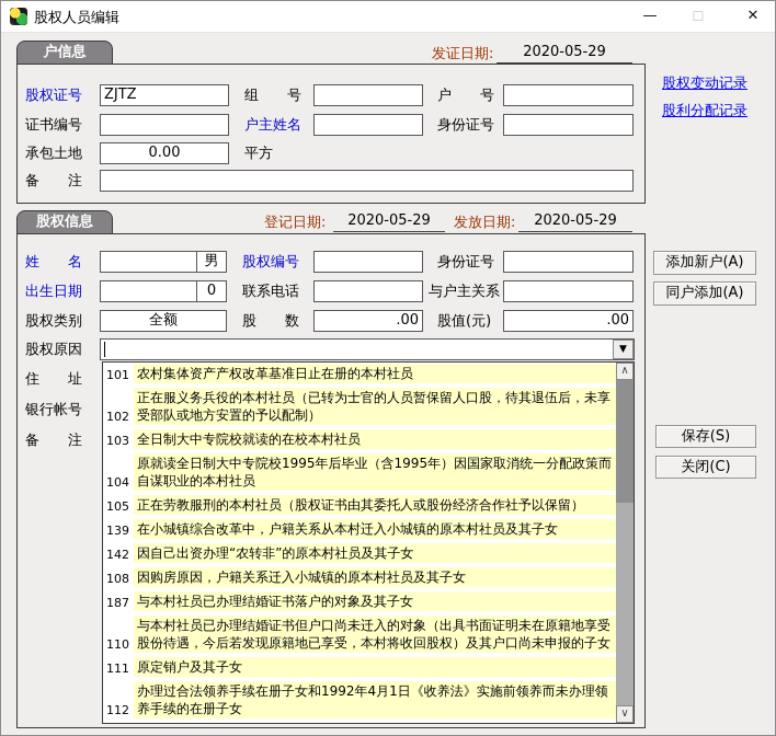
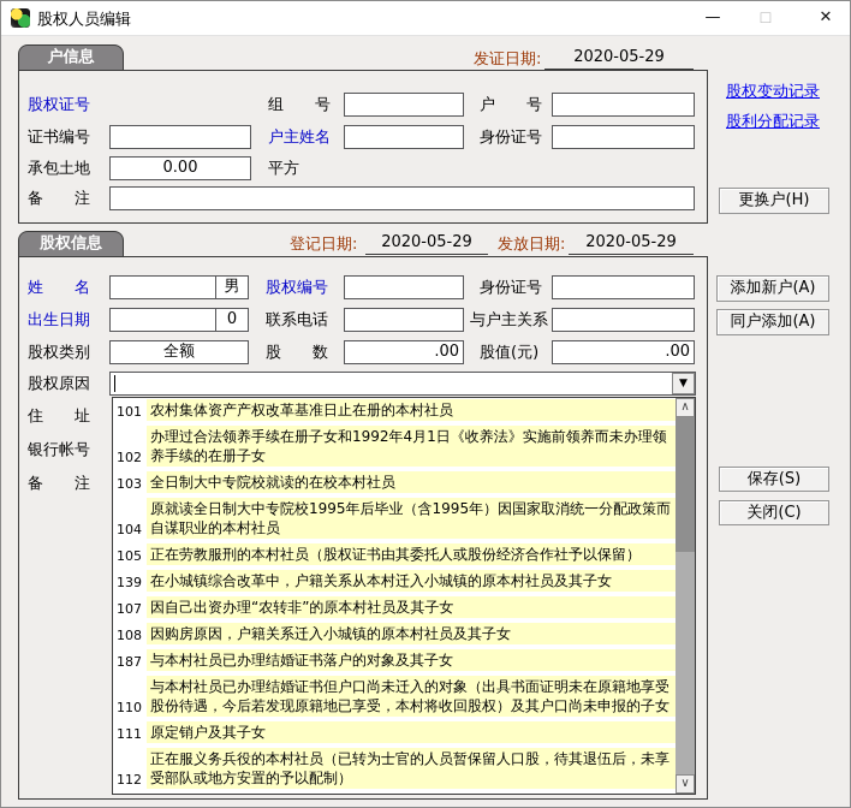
  股权人员编辑
  —
  ☐
  ✕
  户信息
  发证日期:
  2020-05-29
  股权证号
- ZJTZ
  组 号
  户 号
  证书编号
  户主姓名
  身份证号
  承包土地
  0.00
  平方
  备 注
  股权变动记录
  股利分配记录
+ 更换户(H)
  股权信息
  登记日期:
  2020-05-29
  发放日期:
  2020-05-29
  姓 名
  男
  股权编号
  身份证号
  出生日期
  0
  联系电话
  与户主关系
  股权类别
  全额
  股 数
  .00
  股值(元)
  .00
  股权原因
  ▼
  住 址
  银行帐号
  备 注
  添加新户(A)
  同户添加(A)
  保存(S)
  关闭(C)
  101
  农村集体资产产权改革基准日止在册的本村社员
  102
- 正在服义务兵役的本村社员（已转为士官的人员暂保留人口股，待其退伍后，未享受部队或地方安置的予以配制）
+ 办理过合法领养手续在册子女和1992年4月1日《收养法》实施前领养而未办理领养手续的在册子女
  103
  全日制大中专院校就读的在校本村社员
  104
  原就读全日制大中专院校1995年后毕业（含1995年）因国家取消统一分配政策而自谋职业的本村社员
  105
  正在劳教服刑的本村社员（股权证书由其委托人或股份经济合作社予以保留）
  139
  在小城镇综合改革中，户籍关系从本村迁入小城镇的原本村社员及其子女
- 142
+ 107
  因自己出资办理“农转非”的原本村社员及其子女
  108
  因购房原因，户籍关系迁入小城镇的原本村社员及其子女
  187
  与本村社员已办理结婚证书落户的对象及其子女
  110
  与本村社员已办理结婚证书但户口尚未迁入的对象（出具书面证明未在原籍地享受股份待遇，今后若发现原籍地已享受，本村将收回股权）及其户口尚未申报的子女
  111
  原定销户及其子女
  112
- 办理过合法领养手续在册子女和1992年4月1日《收养法》实施前领养而未办理领养手续的在册子女
+ 正在服义务兵役的本村社员（已转为士官的人员暂保留人口股，待其退伍后，未享受部队或地方安置的予以配制）
  ∧
  ∨
